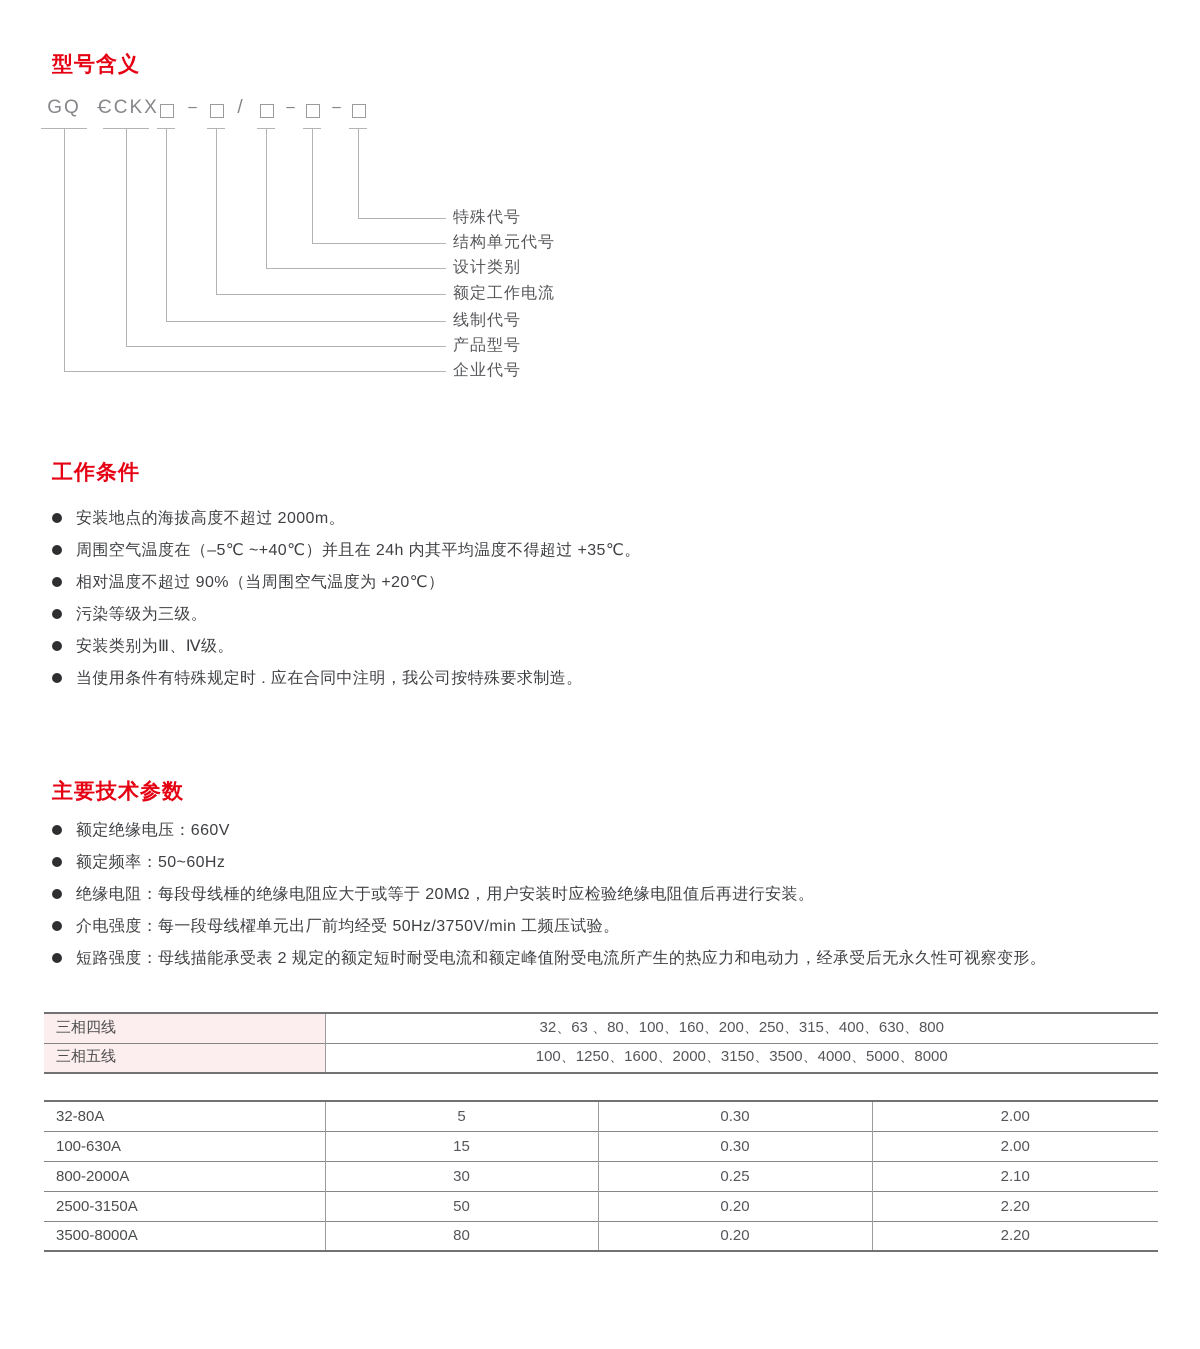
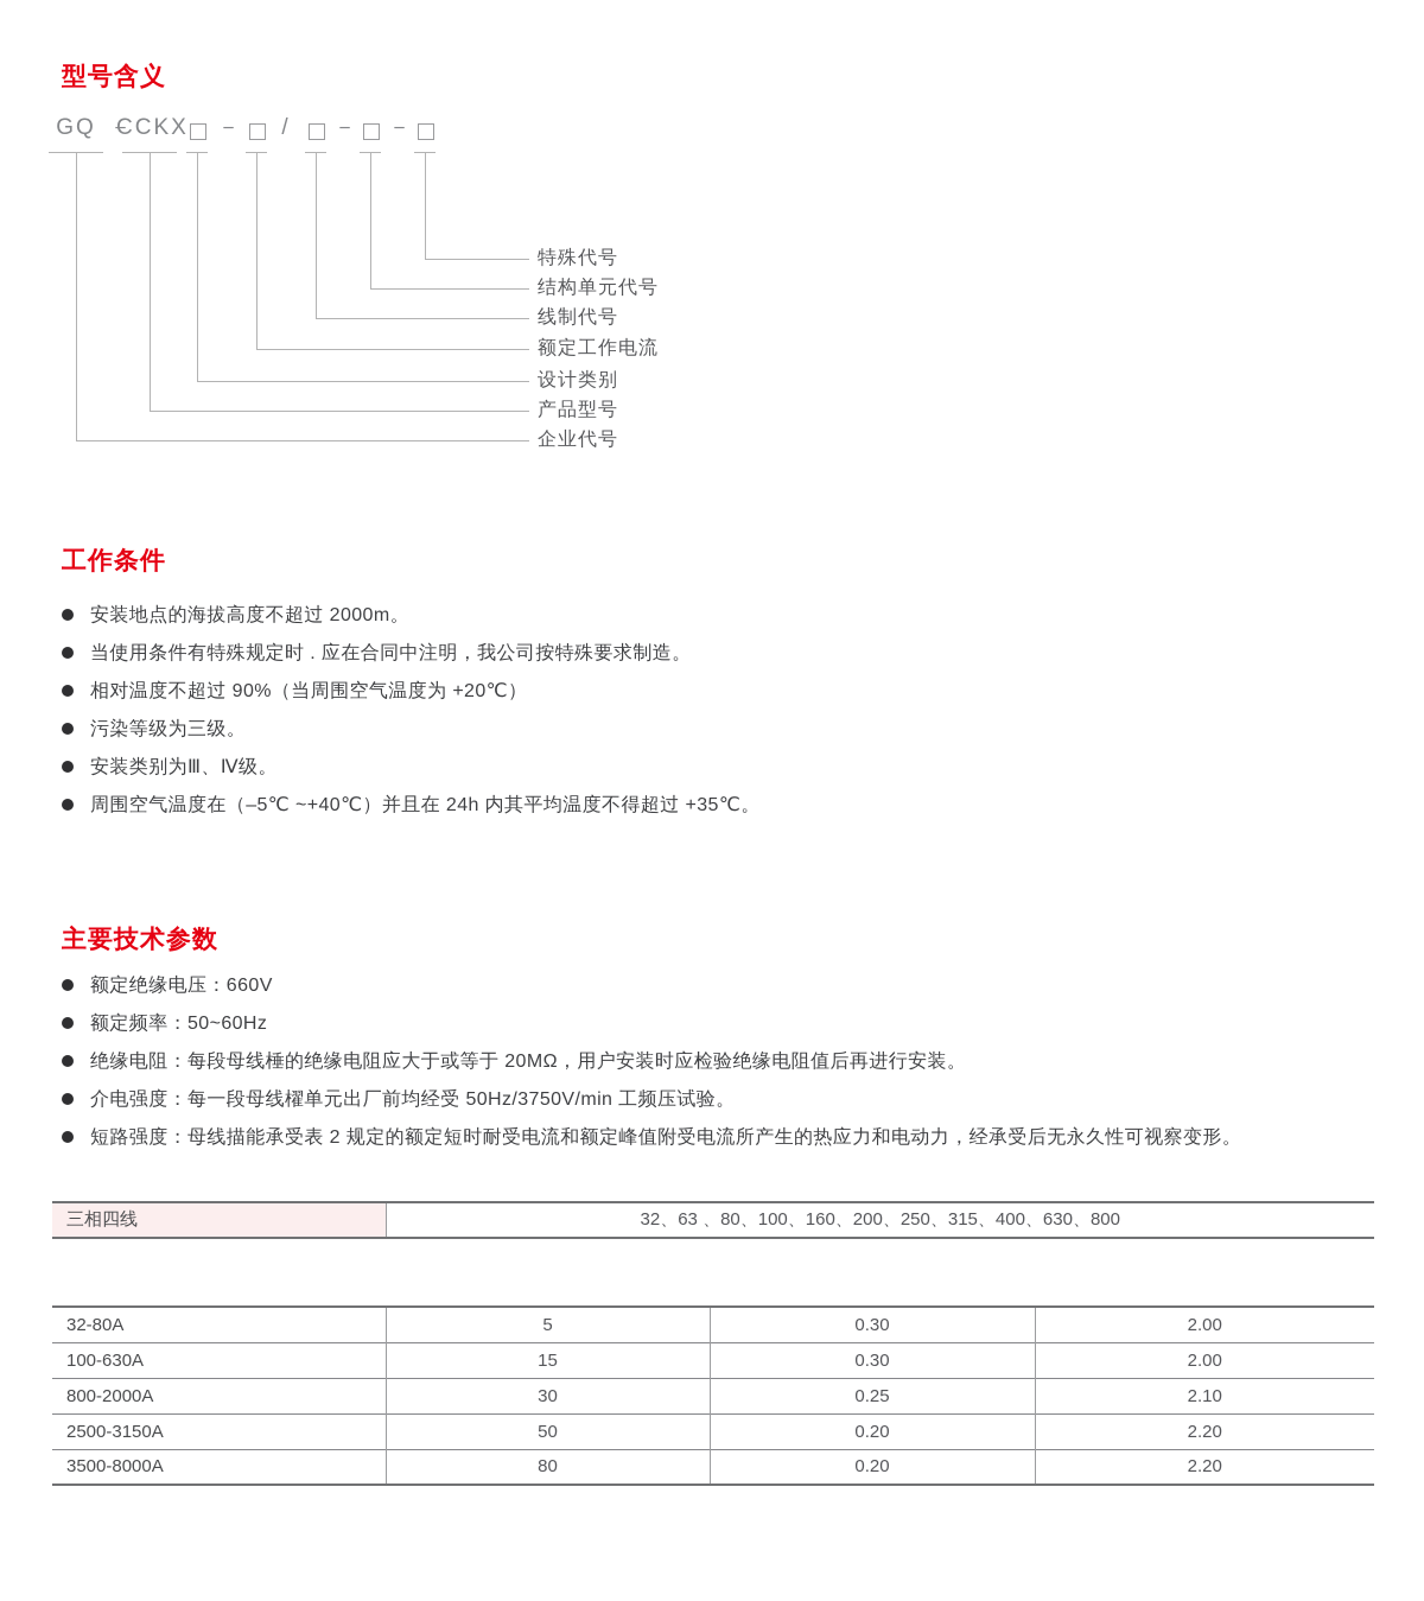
  型号含义
  GQ
  －
  CCKX
  －
  /
  －
  －
  特殊代号
  结构单元代号
- 设计类别
+ 线制代号
  额定工作电流
- 线制代号
+ 设计类别
  产品型号
  企业代号
  工作条件
  安装地点的海拔高度不超过 2000m。
- 周围空气温度在（–5℃ ~+40℃）并且在 24h 内其平均温度不得超过 +35℃。
+ 当使用条件有特殊规定时 . 应在合同中注明，我公司按特殊要求制造。
  相对温度不超过 90%（当周围空气温度为 +20℃）
  污染等级为三级。
  安装类别为Ⅲ、Ⅳ级。
- 当使用条件有特殊规定时 . 应在合同中注明，我公司按特殊要求制造。
+ 周围空气温度在（–5℃ ~+40℃）并且在 24h 内其平均温度不得超过 +35℃。
  主要技术参数
  额定绝缘电压：660V
  额定频率：50~60Hz
  绝缘电阻：每段母线棰的绝缘电阻应大于或等于 20MΩ，用户安装时应检验绝缘电阻值后再进行安装。
  介电强度：每一段母线櫂单元出厂前均经受 50Hz/3750V/min 工频压试验。
  短路强度：母线描能承受表 2 规定的额定短时耐受电流和额定峰值附受电流所产生的热应力和电动力，经承受后无永久性可视察变形。
  三相四线	32、63 、80、100、160、200、250、315、400、630、800
- 三相五线	100、1250、1600、2000、3150、3500、4000、5000、8000
  32-80A	5	0.30	2.00
  100-630A	15	0.30	2.00
  800-2000A	30	0.25	2.10
  2500-3150A	50	0.20	2.20
  3500-8000A	80	0.20	2.20
